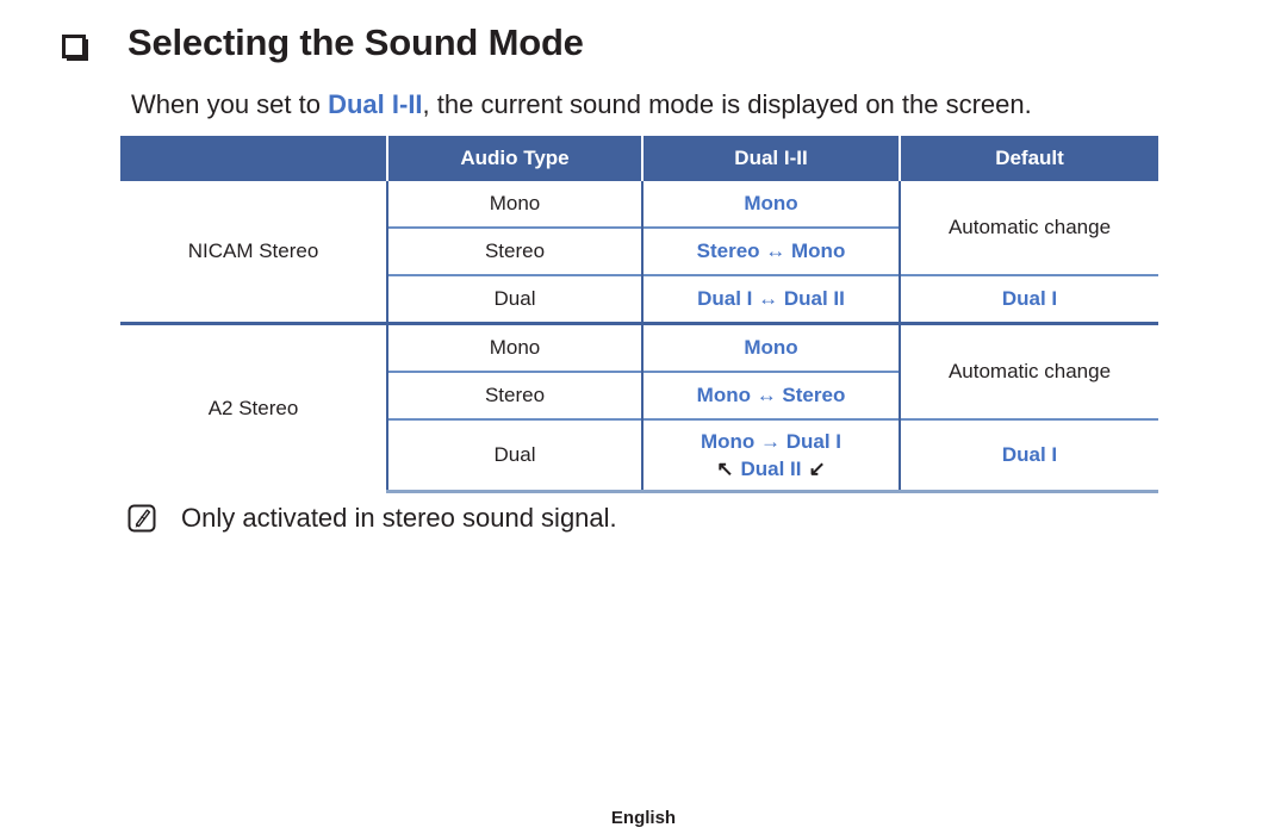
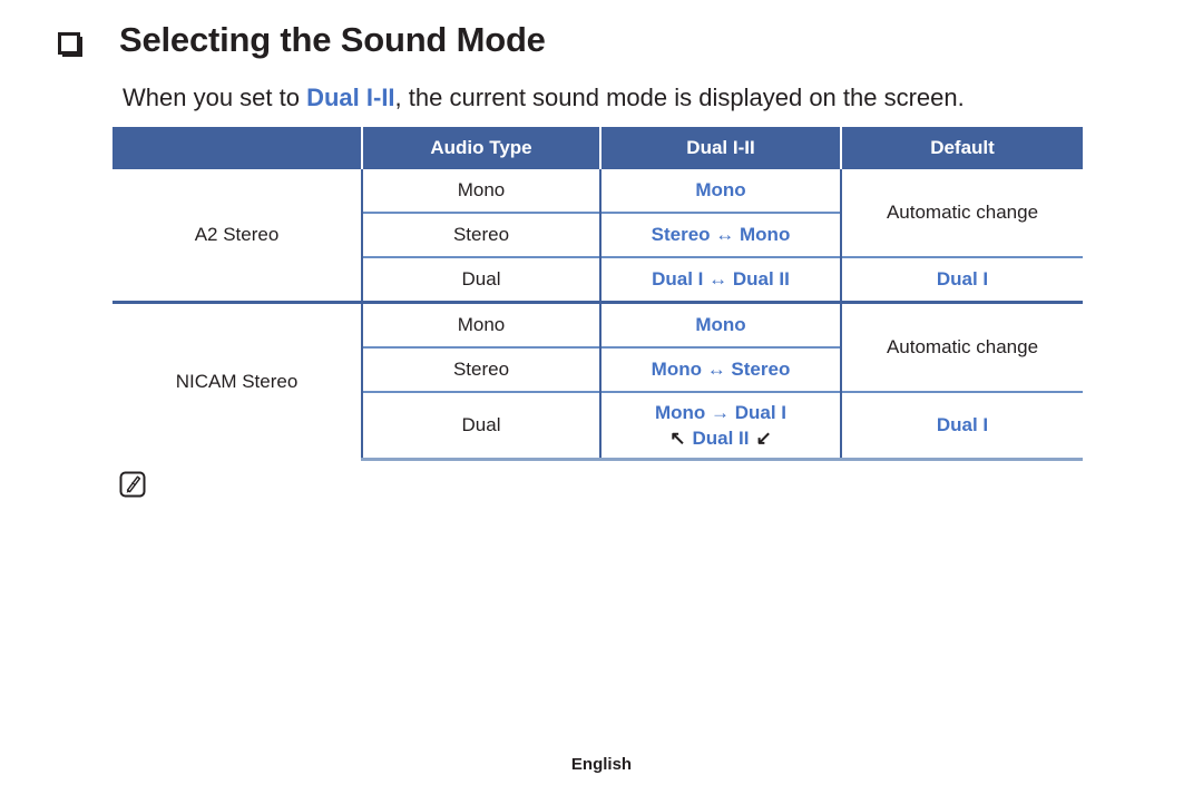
  Selecting the Sound Mode
  When you set to Dual I-II, the current sound mode is displayed on the screen.
  	Audio Type	Dual I-II	Default
- NICAM Stereo	Mono	Mono	Automatic change
+ A2 Stereo	Mono	Mono	Automatic change
  Stereo	Stereo ↔ Mono
  Dual	Dual I ↔ Dual II	Dual I
- A2 Stereo	Mono	Mono	Automatic change
+ NICAM Stereo	Mono	Mono	Automatic change
  Stereo	Mono ↔ Stereo
  Dual	Mono → Dual I ↖ Dual II ↙	Dual I
- Only activated in stereo sound signal.
  English
